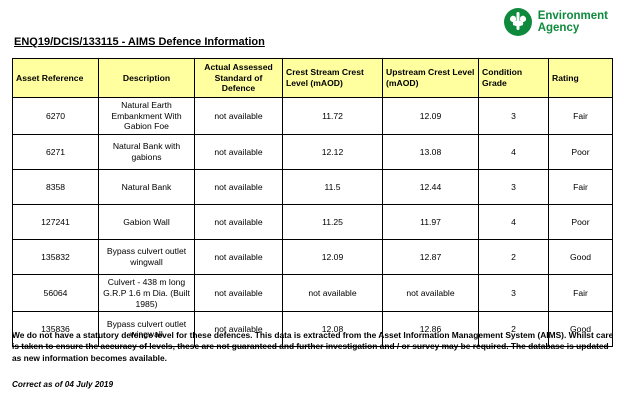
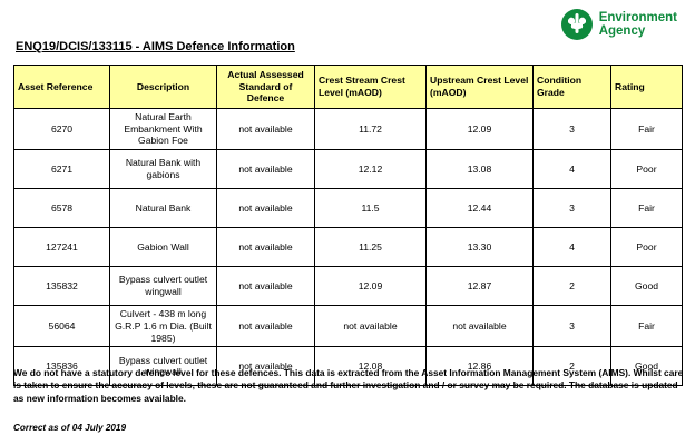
  Environment
  Agency
  ENQ19/DCIS/133115 - AIMS Defence Information
  Asset Reference	Description	Actual Assessed Standard of Defence	Crest Stream Crest Level (mAOD)	Upstream Crest Level (mAOD)	Condition Grade	Rating
  6270	Natural Earth Embankment With Gabion Foe	not available	11.72	12.09	3	Fair
  6271	Natural Bank with gabions	not available	12.12	13.08	4	Poor
- 8358	Natural Bank	not available	11.5	12.44	3	Fair
+ 6578	Natural Bank	not available	11.5	12.44	3	Fair
- 127241	Gabion Wall	not available	11.25	11.97	4	Poor
+ 127241	Gabion Wall	not available	11.25	13.30	4	Poor
  135832	Bypass culvert outlet wingwall	not available	12.09	12.87	2	Good
  56064	Culvert - 438 m long G.R.P 1.6 m Dia. (Built 1985)	not available	not available	not available	3	Fair
  135836	Bypass culvert outlet wingwall	not available	12.08	12.86	2	Good
  We do not have a statutory defence level for these defences. This data is extracted from the Asset Information Management System (AIMS). Whilst care is taken to ensure the accuracy of levels, these are not guaranteed and further investigation and / or survey may be required. The database is updated as new information becomes available.
  Correct as of 04 July 2019
